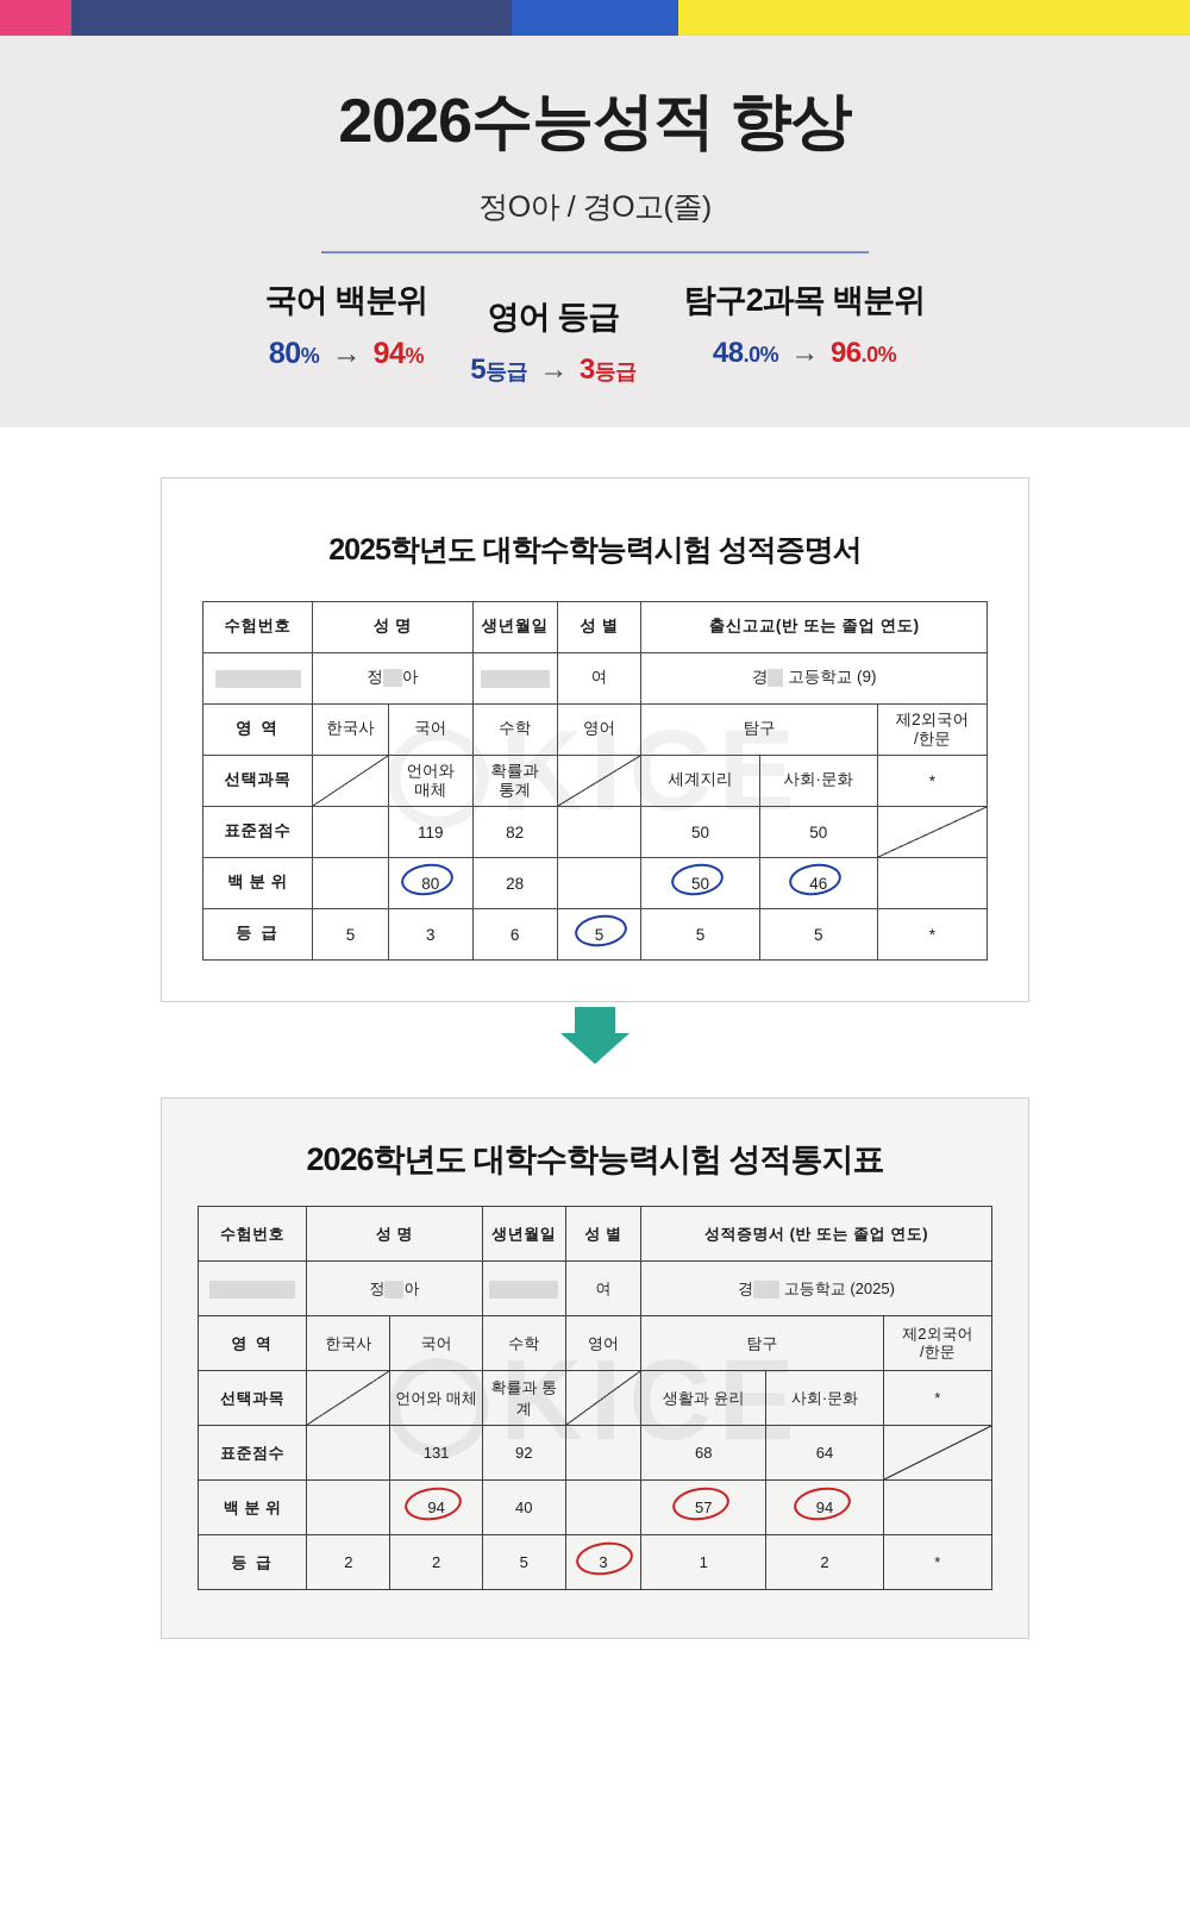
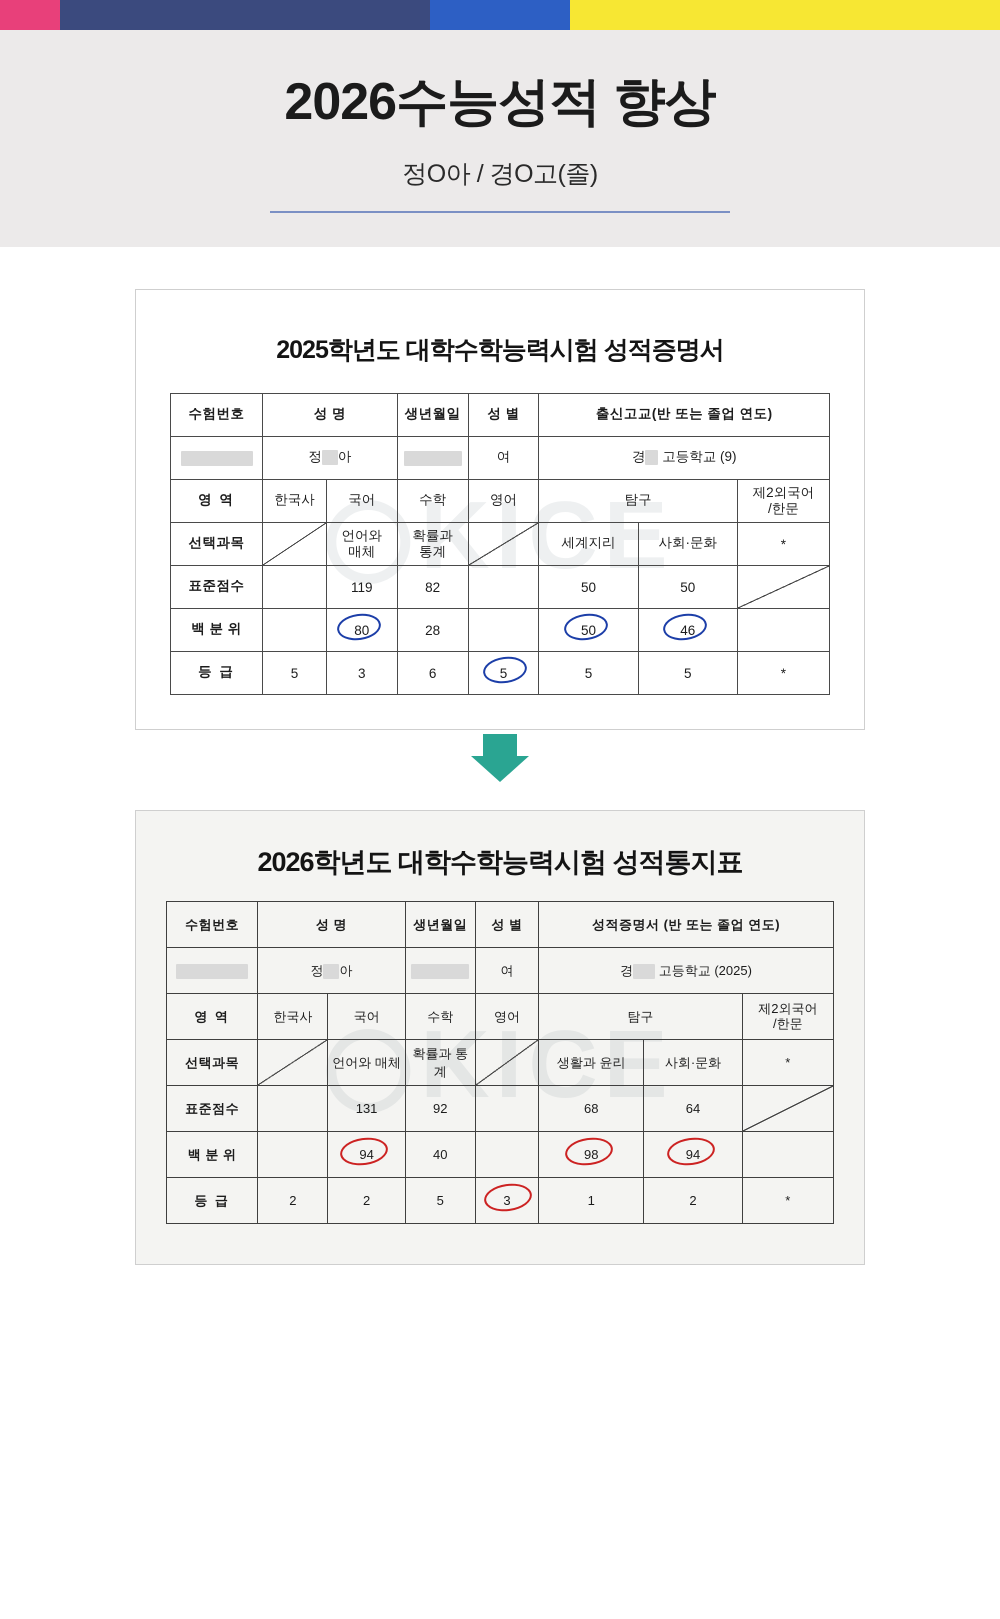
  2026수능성적 향상
  정O아 / 경O고(졸)
- 국어 백분위
- 80% → 94%
- 영어 등급
- 5등급 → 3등급
- 탐구2과목 백분위
- 48.0% → 96.0%
  KCE
  2025학년도 대학수학능력시험 성적증명서
  수험번호	성 명	생년월일	성 별	출신고교(반 또는 졸업 연도)
  	정 아		여	경 고등학교 (9)
  영 역	한국사	국어	수학	영어	탐구	제2외국어/한문
  선택과목		언어와매체	확률과통계		세계지리	사회·문화	*
  표준점수		119	82		50	50
  백 분 위		80	28		50	46
  등 급	5	3	6	5	5	5	*
  KCE
  2026학년도 대학수학능력시험 성적통지표
  수험번호	성 명	생년월일	성 별	성적증명서 (반 또는 졸업 연도)
  	정 아		여	경 고등학교 (2025)
  영 역	한국사	국어	수학	영어	탐구	제2외국어/한문
  선택과목		언어와 매체	확률과 통계		생활과 윤리	사회·문화	*
  표준점수		131	92		68	64
- 백 분 위		94	40		57	94
+ 백 분 위		94	40		98	94
  등 급	2	2	5	3	1	2	*
